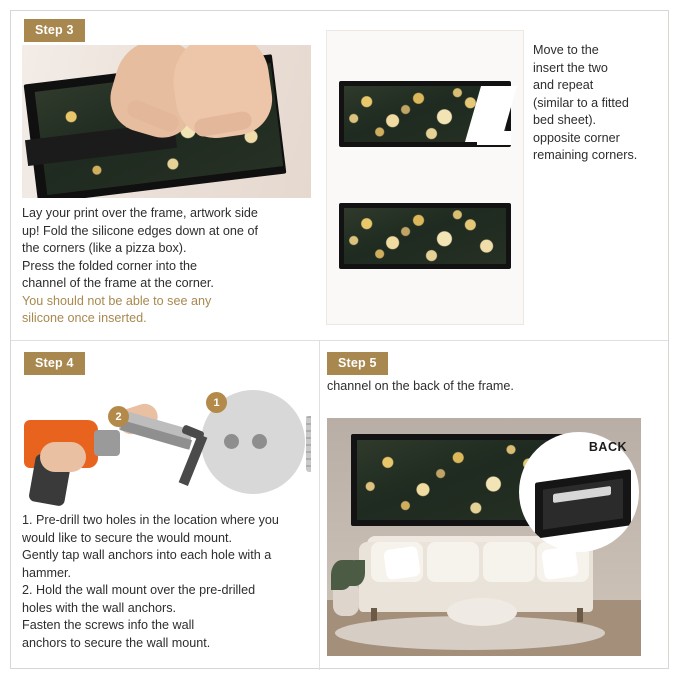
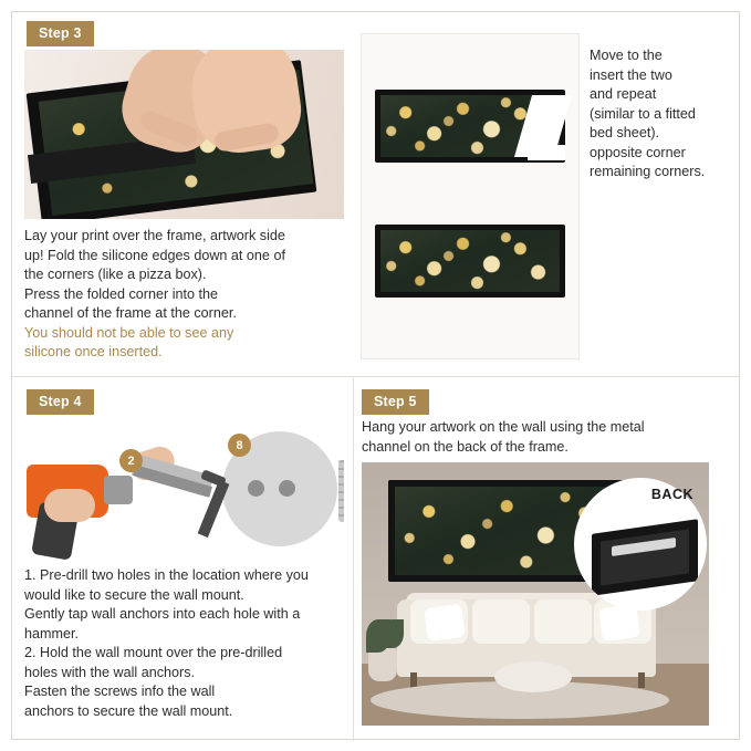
  Step 3
  Lay your print over the frame, artwork side
  up! Fold the silicone edges down at one of
  the corners (like a pizza box).
  Press the folded corner into the
  channel of the frame at the corner.
  You should not be able to see any
  silicone once inserted.
  Move to the
  insert the two
  and repeat
  (similar to a fitted
  bed sheet).
  opposite corner
  remaining corners.
  Step 4
  2
- 1
+ 8
  1. Pre-drill two holes in the location where you
- would like to secure the would mount.
+ would like to secure the wall mount.
  Gently tap wall anchors into each hole with a
  hammer.
  2. Hold the wall mount over the pre-drilled
  holes with the wall anchors.
  Fasten the screws info the wall
  anchors to secure the wall mount.
  Step 5
+ Hang your artwork on the wall using the metal
  channel on the back of the frame.
  BACK
